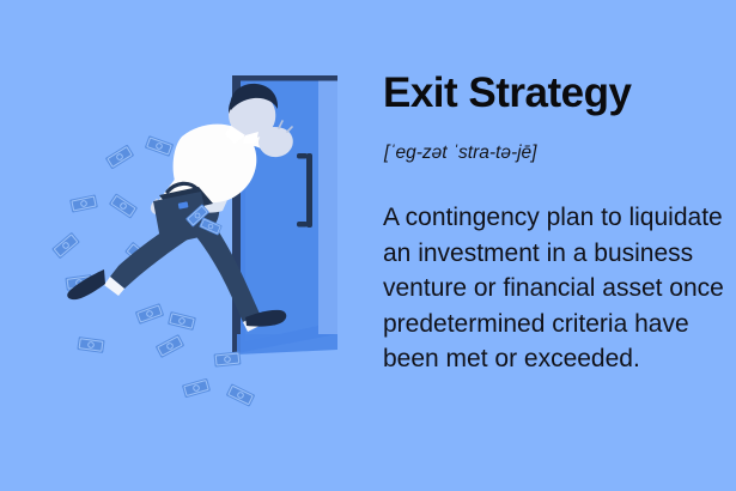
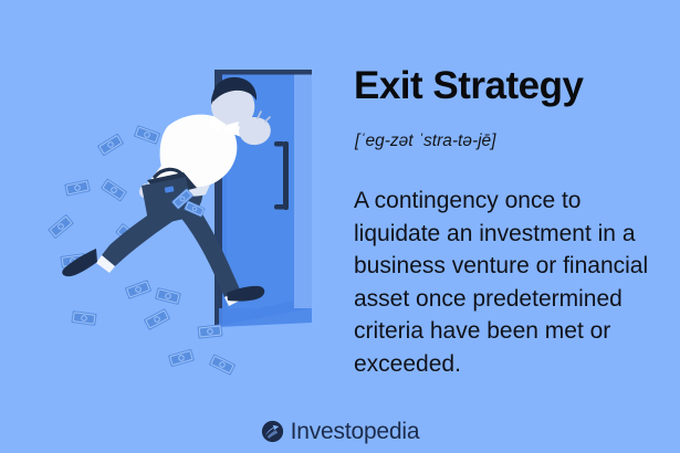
  Exit Strategy
  [ˈeg-zət ˈstra-tə-jē]
- A contingency plan to liquidate an investment in a business venture or financial asset once predetermined criteria have been met or exceeded.
+ A contingency once to liquidate an investment in a business venture or financial asset once predetermined criteria have been met or exceeded.
+ Investopedia
